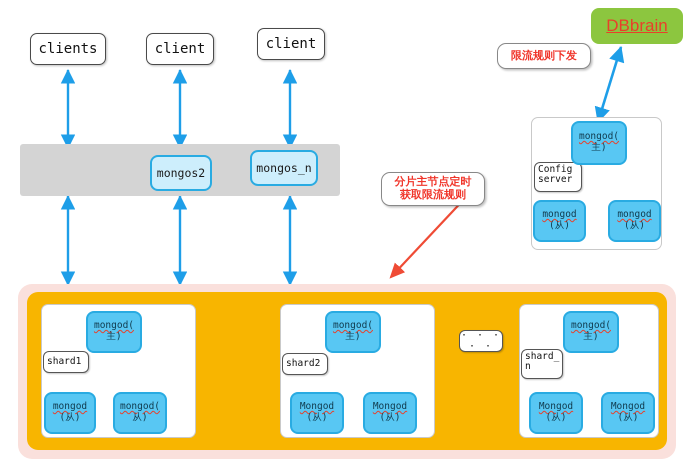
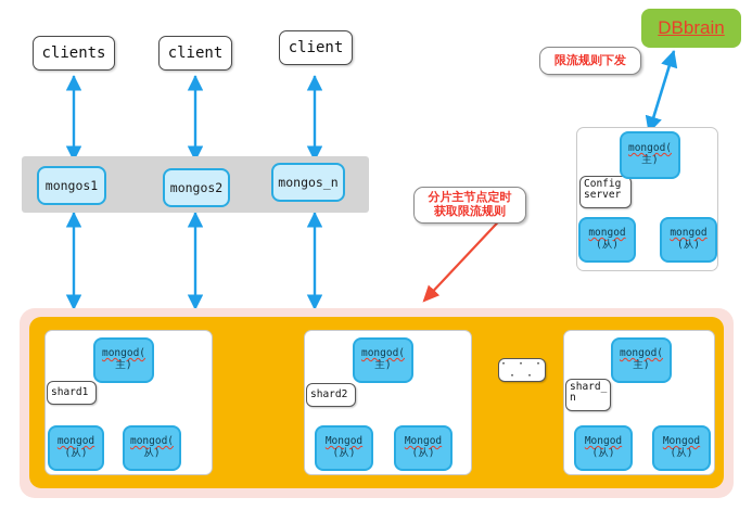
  clients
  client
  client
+ mongos1
  mongos2
  mongos_n
  DBbrain
  限流规则下发
  分片主节点定时
  获取限流规则
  Config
  server
  mongod(
  主)
  mongod
  (从)
  mongod
  (从)
  shard1
  mongod(
  主)
  mongod
  (从)
  mongod(
  从)
  shard2
  mongod(
  主)
  Mongod
  (从)
  Mongod
  (从)
  · · · · ·
  shard_
  n
  mongod(
  主)
  Mongod
  (从)
  Mongod
  (从)
